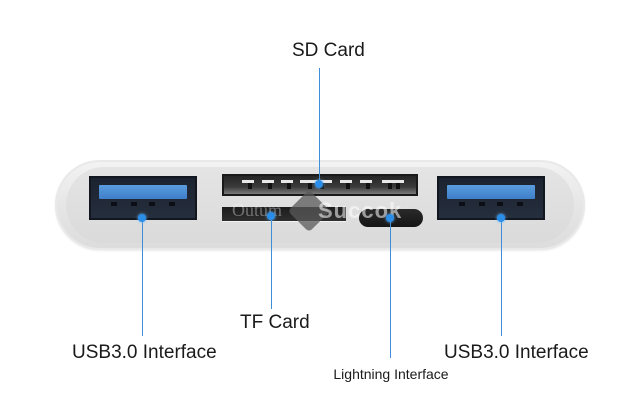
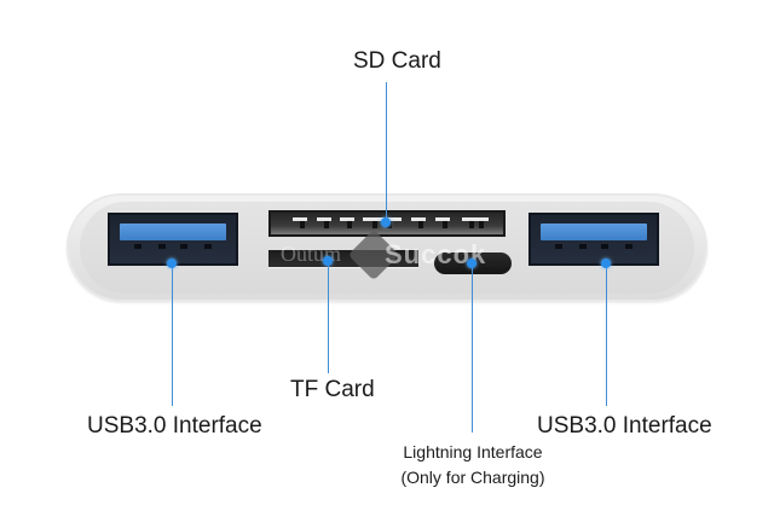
  Outum
  Succok
  SD Card
  TF Card
  USB3.0 Interface
  USB3.0 Interface
  Lightning Interface
+ (Only for Charging)
